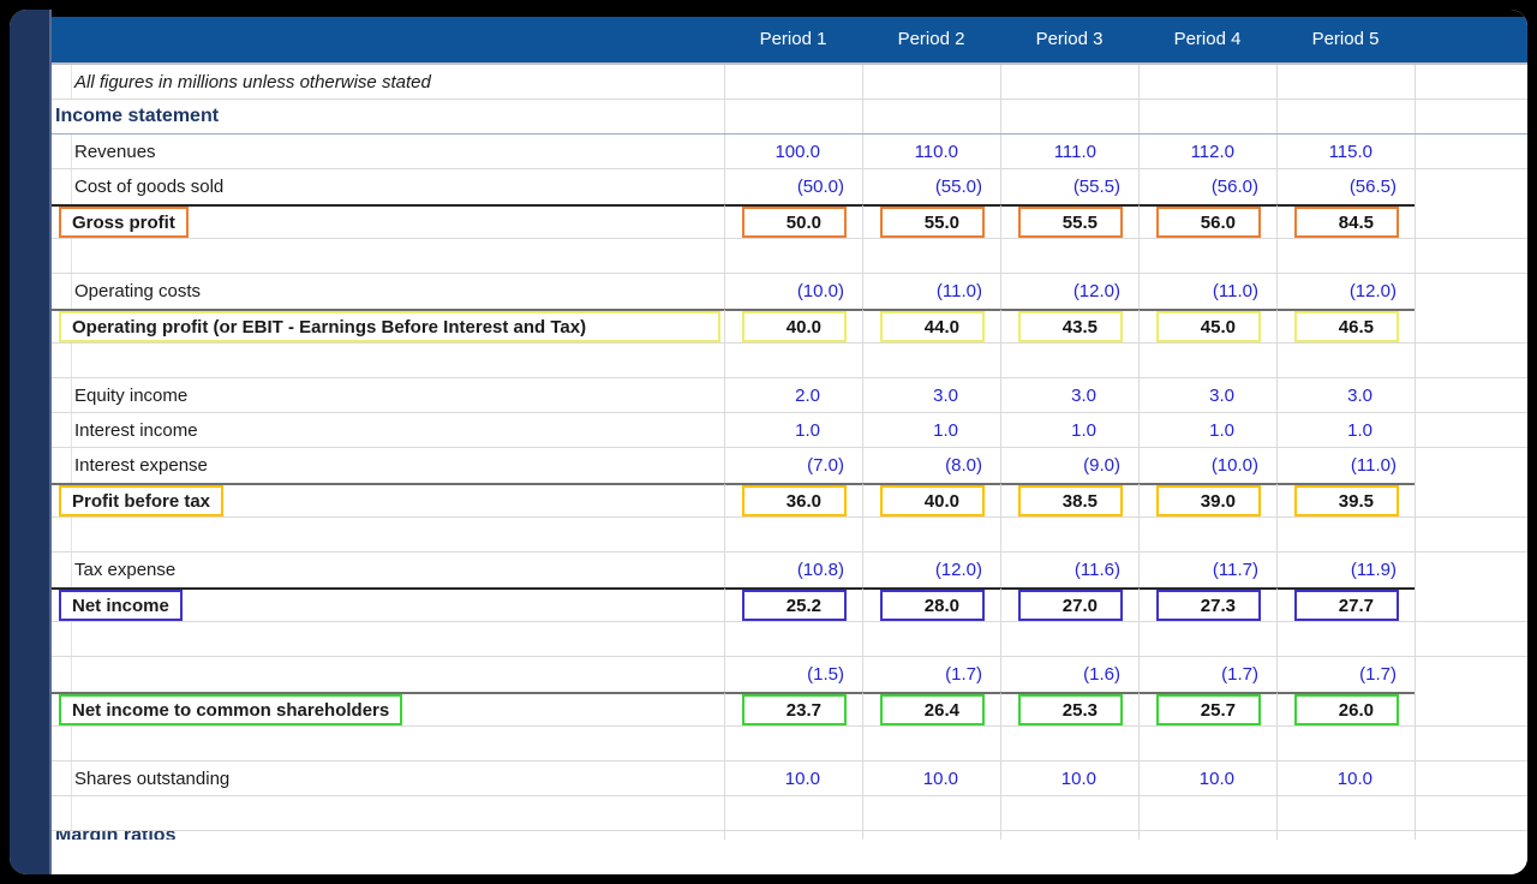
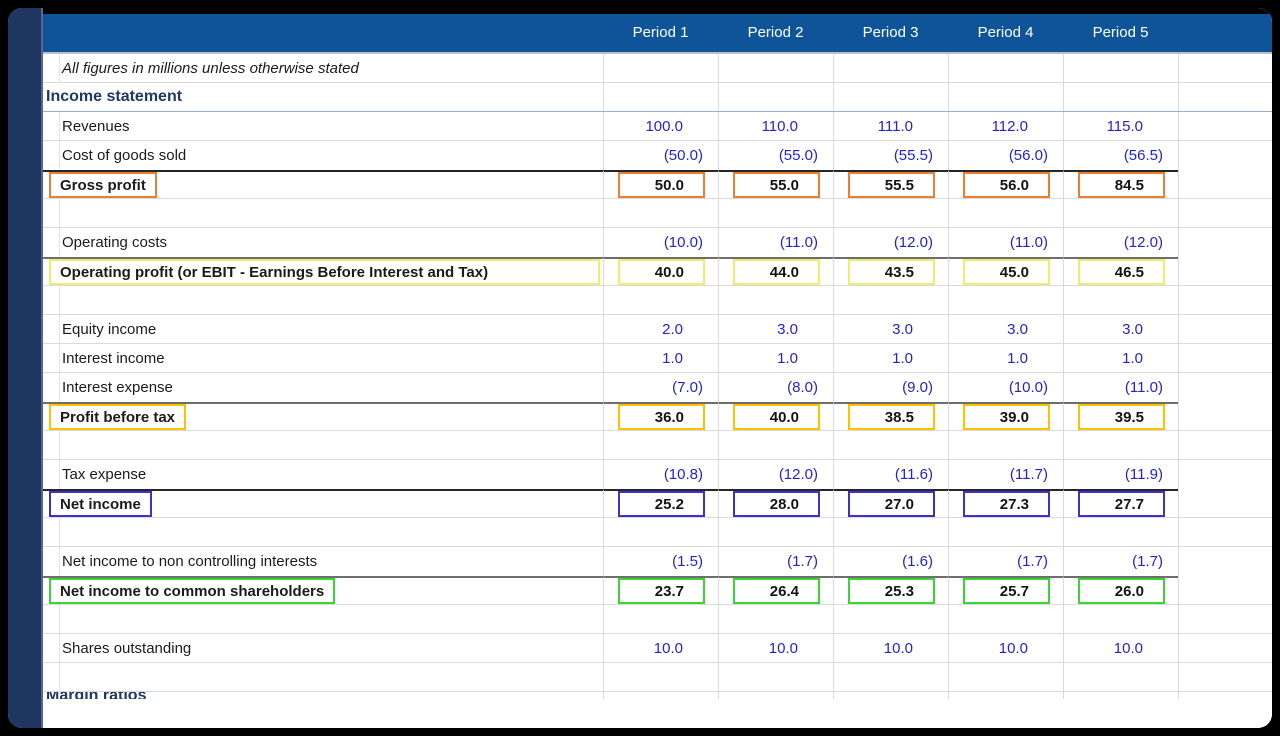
  Period 1
  Period 2
  Period 3
  Period 4
  Period 5
  All figures in millions unless otherwise stated
  Income statement
  Revenues
  100.0
  110.0
  111.0
  112.0
  115.0
  Cost of goods sold
  (50.0)
  (55.0)
  (55.5)
  (56.0)
  (56.5)
  Gross profit
  50.0
  55.0
  55.5
  56.0
  84.5
  Operating costs
  (10.0)
  (11.0)
  (12.0)
  (11.0)
  (12.0)
  Operating profit (or EBIT - Earnings Before Interest and Tax)
  40.0
  44.0
  43.5
  45.0
  46.5
  Equity income
  2.0
  3.0
  3.0
  3.0
  3.0
  Interest income
  1.0
  1.0
  1.0
  1.0
  1.0
  Interest expense
  (7.0)
  (8.0)
  (9.0)
  (10.0)
  (11.0)
  Profit before tax
  36.0
  40.0
  38.5
  39.0
  39.5
  Tax expense
  (10.8)
  (12.0)
  (11.6)
  (11.7)
  (11.9)
  Net income
  25.2
  28.0
  27.0
  27.3
  27.7
+ Net income to non controlling interests
  (1.5)
  (1.7)
  (1.6)
  (1.7)
  (1.7)
  Net income to common shareholders
  23.7
  26.4
  25.3
  25.7
  26.0
  Shares outstanding
  10.0
  10.0
  10.0
  10.0
  10.0
  Margin ratios
